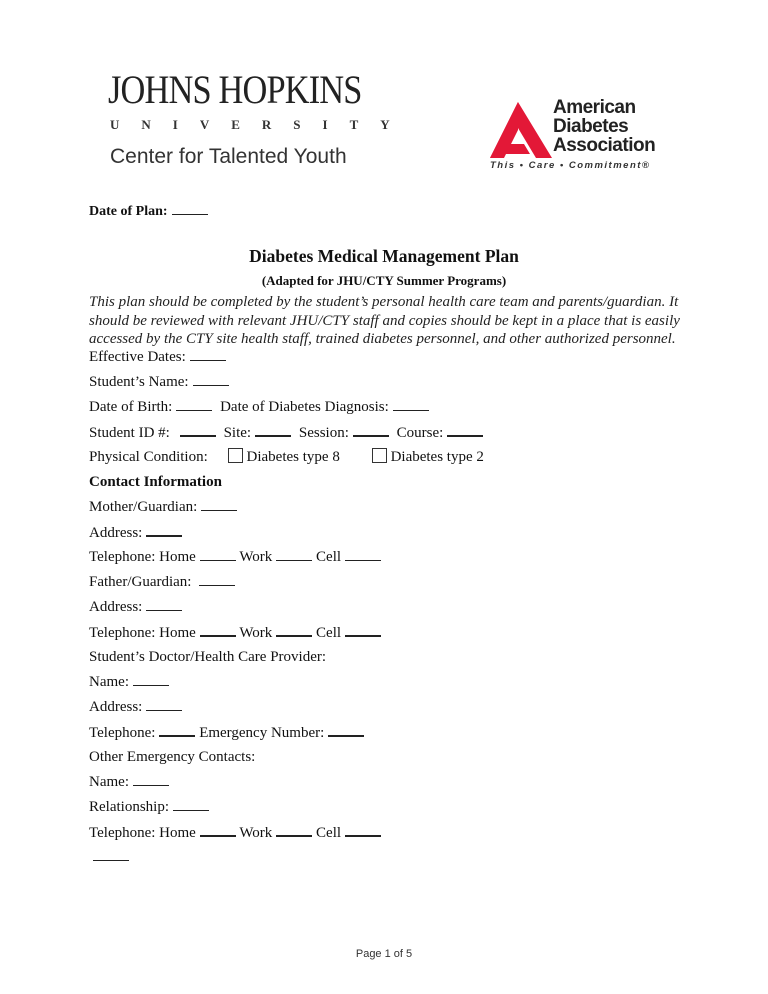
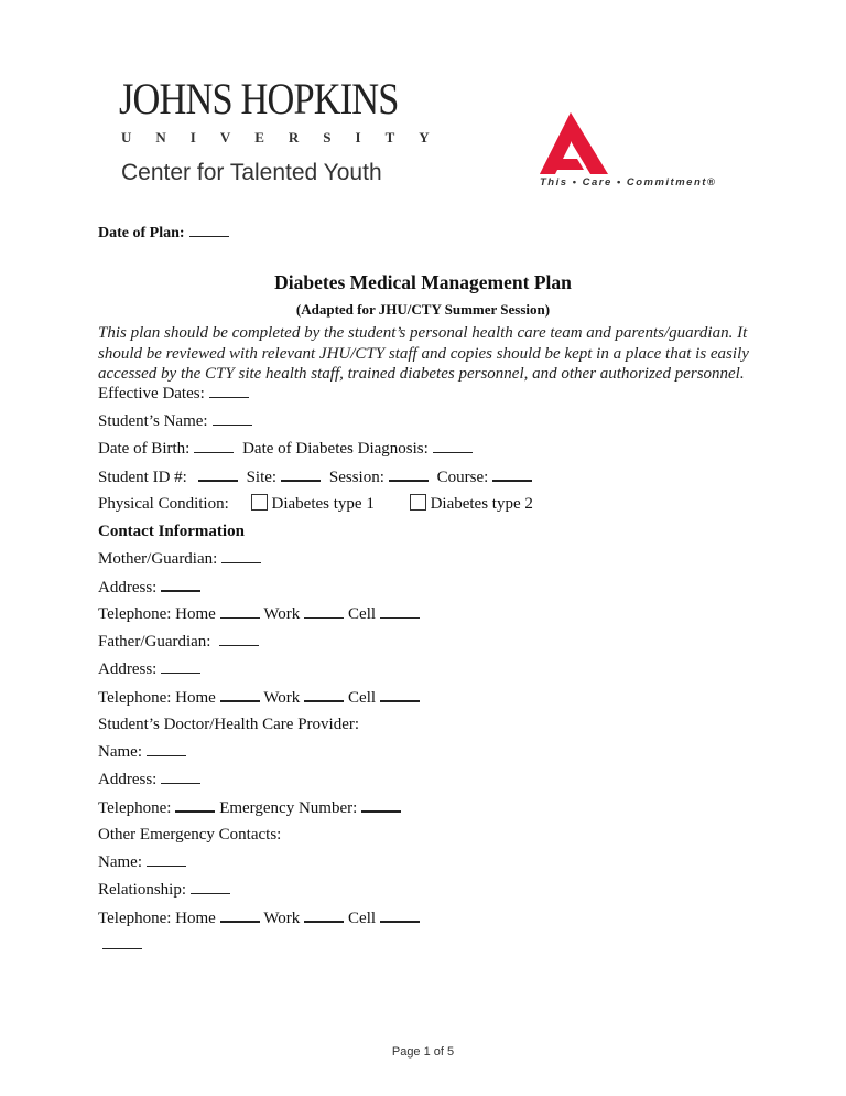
  JOHNS HOPKINS
  UNIVERSITY
  Center for Talented Youth
- American
- Diabetes
- Association
  This • Care • Commitment®
  Date of Plan:
  Diabetes Medical Management Plan
- (Adapted for JHU/CTY Summer Programs)
+ (Adapted for JHU/CTY Summer Session)
  This plan should be completed by the student’s personal health care team and parents/guardian. It should be reviewed with relevant JHU/CTY staff and copies should be kept in a place that is easily accessed by the CTY site health staff, trained diabetes personnel, and other authorized personnel.
  Effective Dates:
  Student’s Name:
  Date of Birth: Date of Diabetes Diagnosis:
  Student ID #: Site: Session: Course:
- Physical Condition: Diabetes type 8 Diabetes type 2
+ Physical Condition: Diabetes type 1 Diabetes type 2
  Contact Information
  Mother/Guardian:
  Address:
  Telephone: Home Work Cell
  Father/Guardian:
  Address:
  Telephone: Home Work Cell
  Student’s Doctor/Health Care Provider:
  Name:
  Address:
  Telephone: Emergency Number:
  Other Emergency Contacts:
  Name:
  Relationship:
  Telephone: Home Work Cell
  Page 1 of 5
